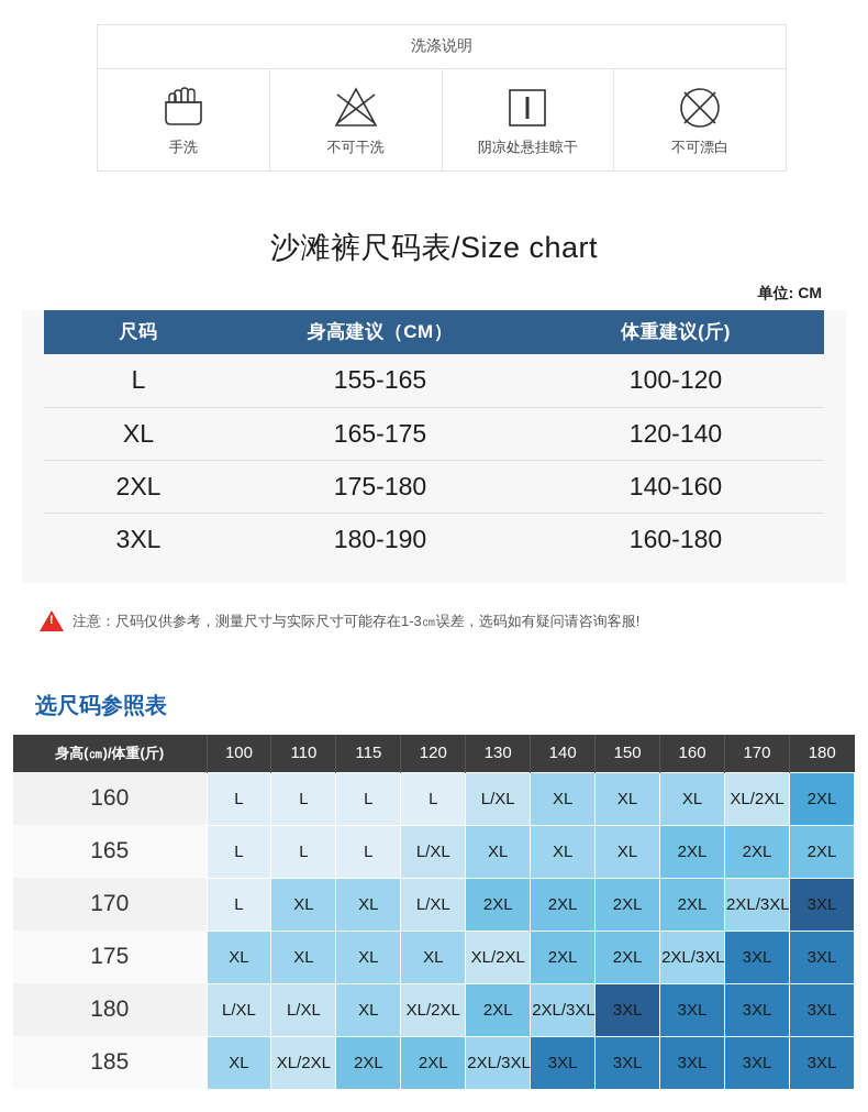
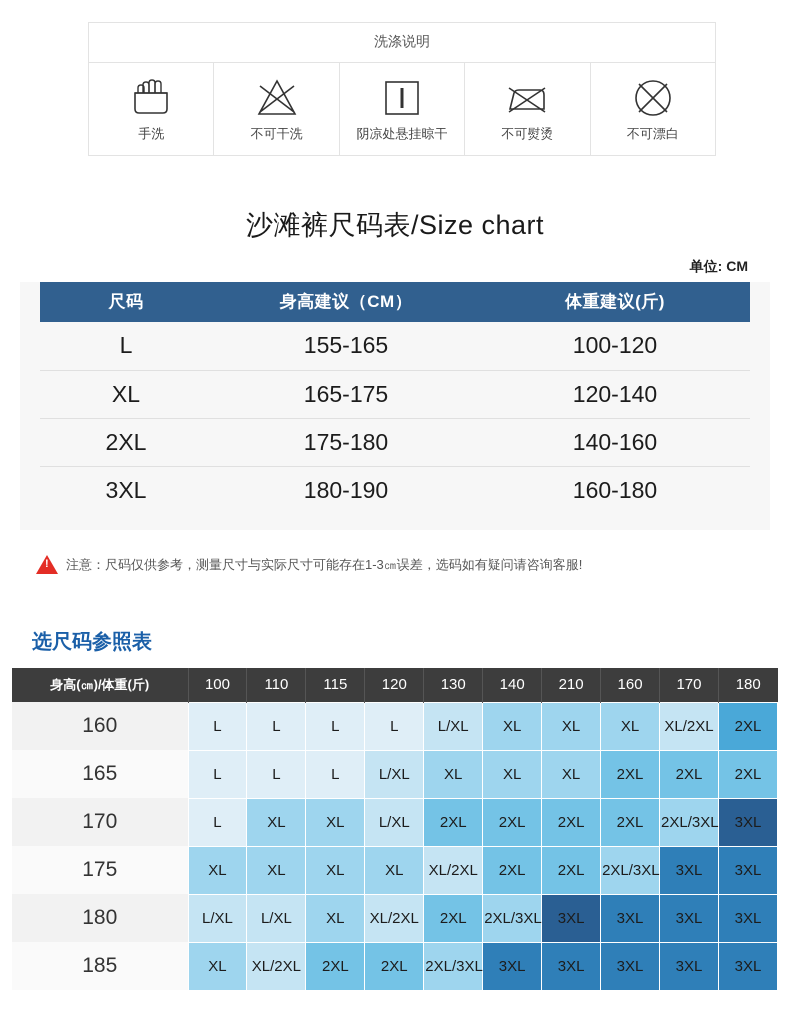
  洗涤说明
  手洗
  不可干洗
  阴凉处悬挂晾干
+ 不可熨烫
  不可漂白
  沙滩裤尺码表/Size chart
  单位: CM
  尺码	身高建议（CM）	体重建议(斤)
  L	155-165	100-120
  XL	165-175	120-140
  2XL	175-180	140-160
  3XL	180-190	160-180
  注意：尺码仅供参考，测量尺寸与实际尺寸可能存在1-3㎝误差，选码如有疑问请咨询客服!
  选尺码参照表
- 身高(㎝)/体重(斤)	100	110	115	120	130	140	150	160	170	180
+ 身高(㎝)/体重(斤)	100	110	115	120	130	140	210	160	170	180
  160	L	L	L	L	L/XL	XL	XL	XL	XL/2XL	2XL
  165	L	L	L	L/XL	XL	XL	XL	2XL	2XL	2XL
  170	L	XL	XL	L/XL	2XL	2XL	2XL	2XL	2XL/3XL	3XL
  175	XL	XL	XL	XL	XL/2XL	2XL	2XL	2XL/3XL	3XL	3XL
  180	L/XL	L/XL	XL	XL/2XL	2XL	2XL/3XL	3XL	3XL	3XL	3XL
  185	XL	XL/2XL	2XL	2XL	2XL/3XL	3XL	3XL	3XL	3XL	3XL
